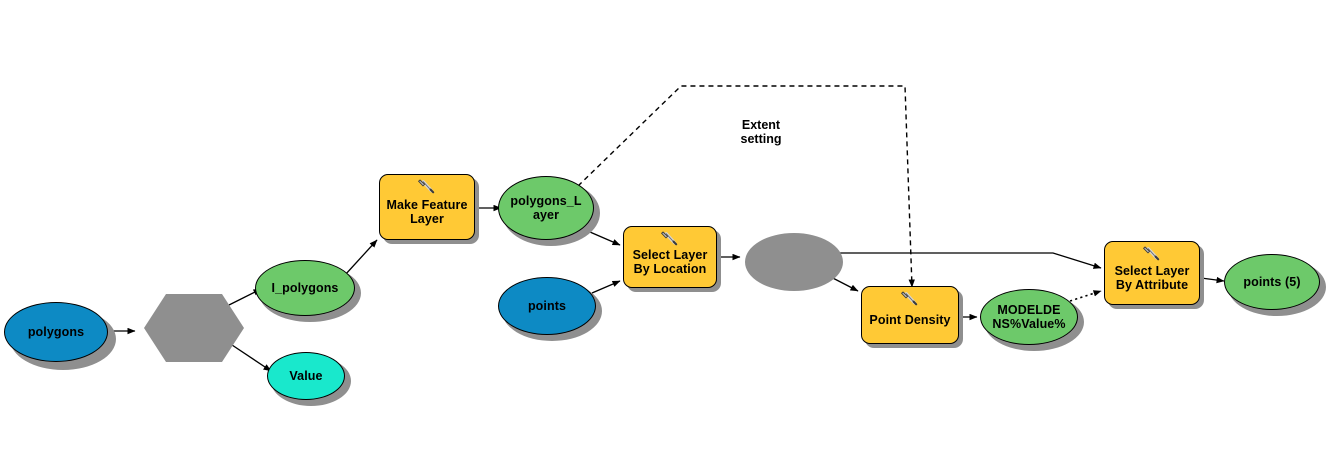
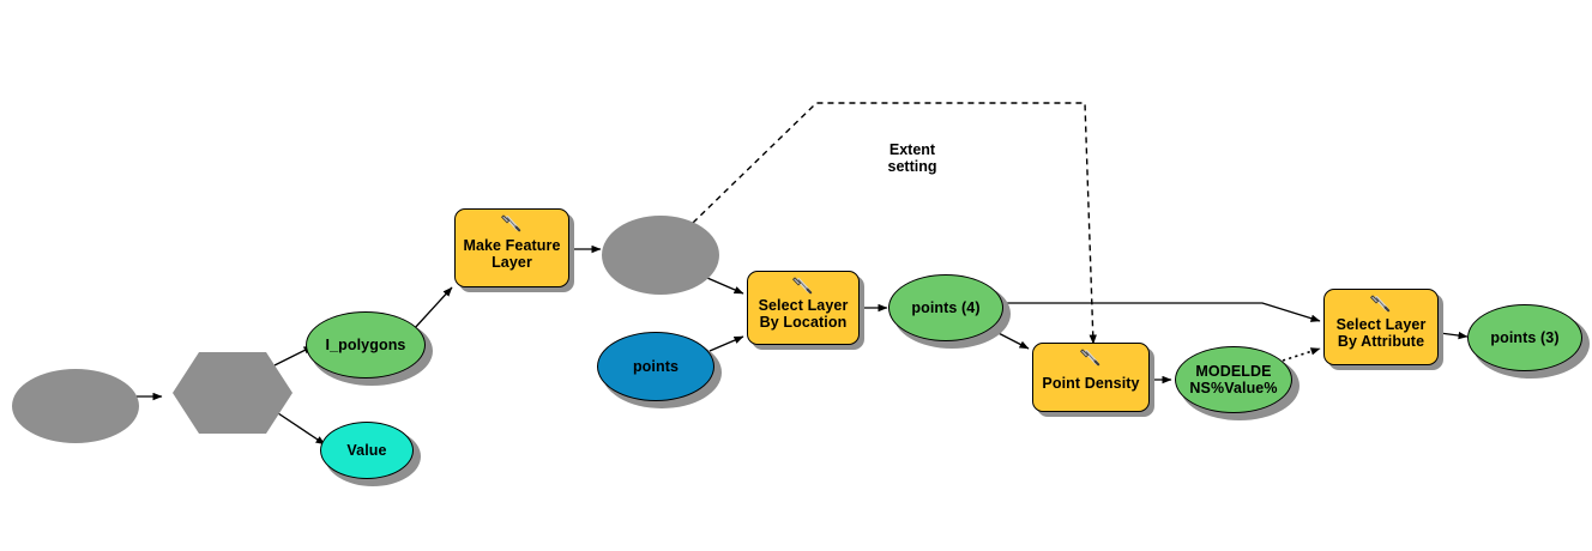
- polygons
  I_polygons
  Value
  Make Feature
  Layer
- polygons_L
- ayer
  points
  Select Layer
  By Location
+ points (4)
  Point Density
  MODELDE
  NS%Value%
  Select Layer
  By Attribute
- points (5)
+ points (3)
  Extent
  setting
